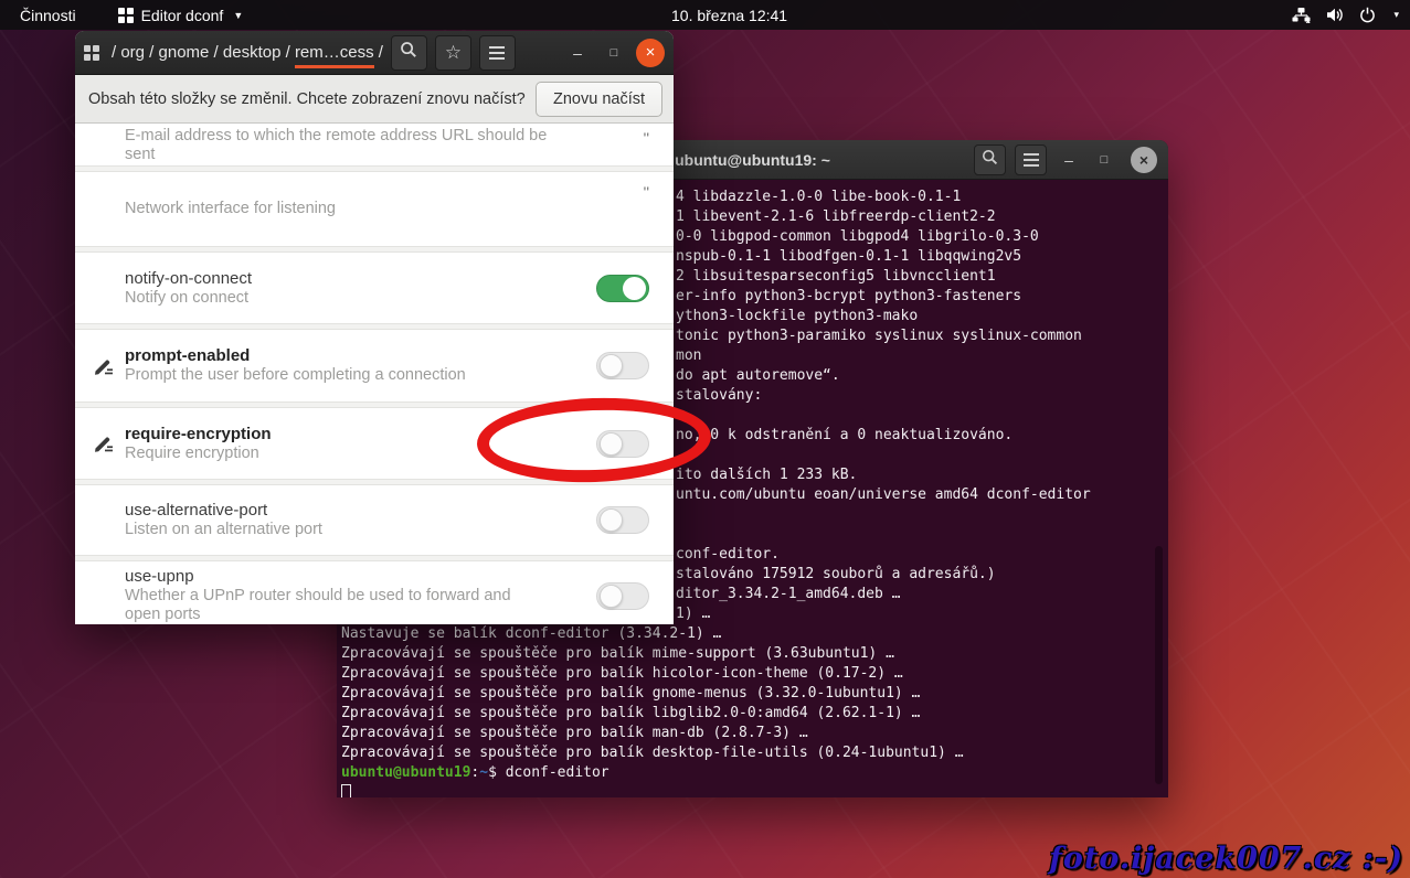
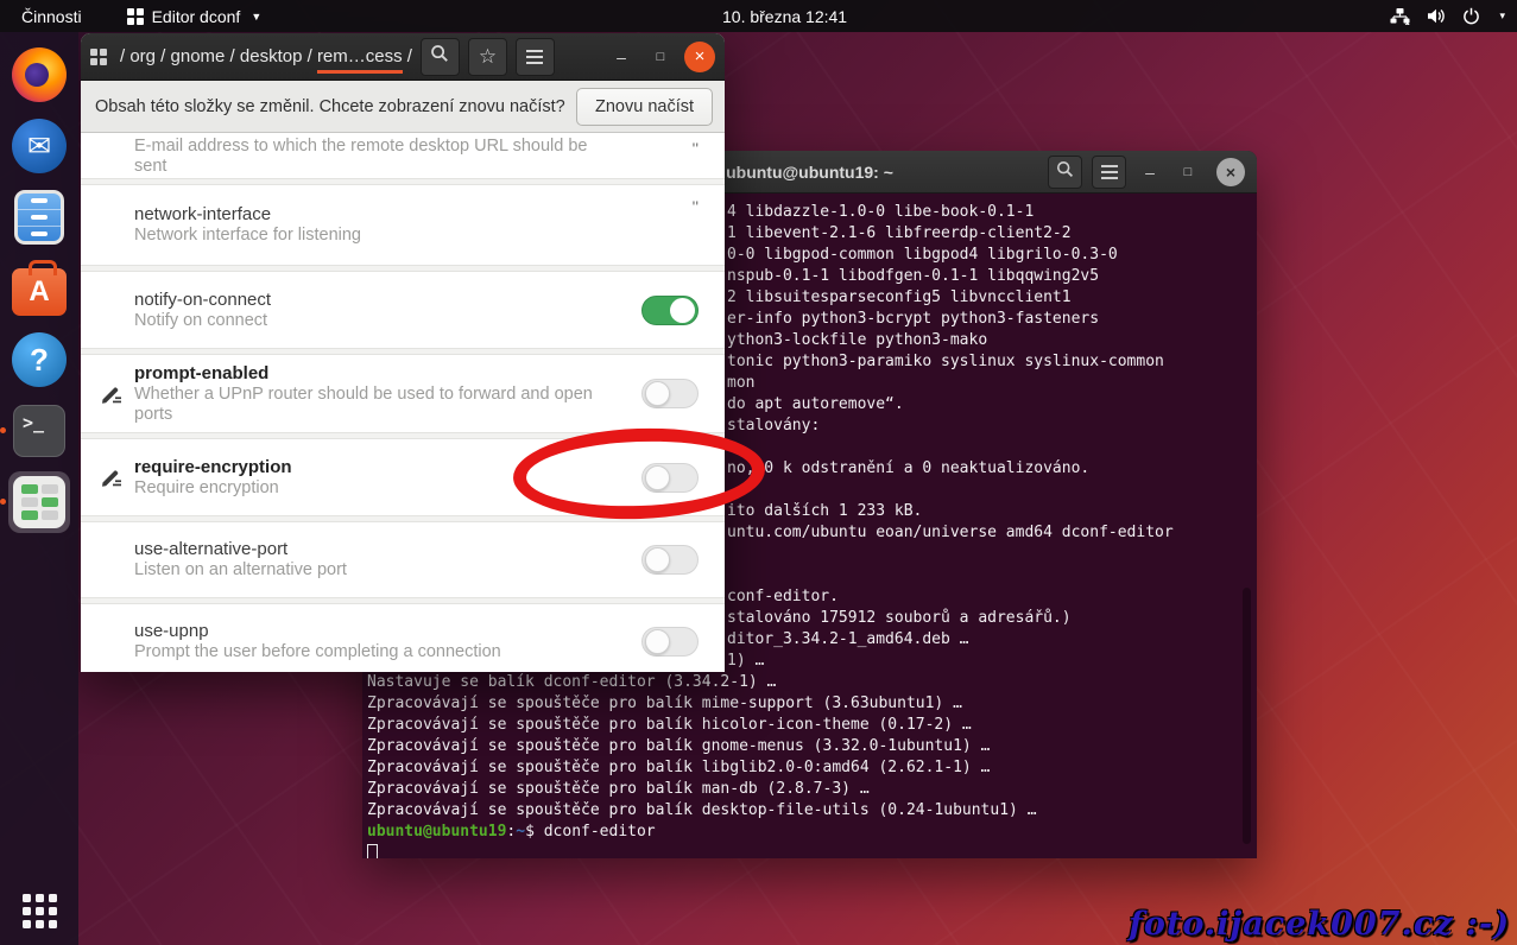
  ubuntu@ubuntu19: ~
  –
  □
  ×
  4 libdazzle-1.0-0 libe-book-0.1-1
  1 libevent-2.1-6 libfreerdp-client2-2
  0-0 libgpod-common libgpod4 libgrilo-0.3-0
  nspub-0.1-1 libodfgen-0.1-1 libqqwing2v5
  2 libsuitesparseconfig5 libvncclient1
  er-info python3-bcrypt python3-fasteners
  ython3-lockfile python3-mako
  tonic python3-paramiko syslinux syslinux-common
  mon
  do apt autoremove“.
  stalovány:
  no, 0 k odstranění a 0 neaktualizováno.
  ito dalších 1 233 kB.
  untu.com/ubuntu eoan/universe amd64 dconf-editor
  conf-editor.
  stalováno 175912 souborů a adresářů.)
  ditor_3.34.2-1_amd64.deb …
  1) …
  Nastavuje se balík dconf-editor (3.34.2-1) …
  Zpracovávají se spouštěče pro balík mime-support (3.63ubuntu1) …
  Zpracovávají se spouštěče pro balík hicolor-icon-theme (0.17-2) …
  Zpracovávají se spouštěče pro balík gnome-menus (3.32.0-1ubuntu1) …
  Zpracovávají se spouštěče pro balík libglib2.0-0:amd64 (2.62.1-1) …
  Zpracovávají se spouštěče pro balík man-db (2.8.7-3) …
  Zpracovávají se spouštěče pro balík desktop-file-utils (0.24-1ubuntu1) …
  ubuntu@ubuntu19:~$ dconf-editor
  / org / gnome / desktop / rem…cess /
  ☆
  –
  □
  ×
  Obsah této složky se změnil. Chcete zobrazení znovu načíst?
  Znovu načíst
- E-mail address to which the remote address URL should be sent
+ E-mail address to which the remote desktop URL should be sent
  ''
+ network-interface
  Network interface for listening
  ''
  notify-on-connect
  Notify on connect
  prompt-enabled
- Prompt the user before completing a connection
+ Whether a UPnP router should be used to forward and open ports
  require-encryption
  Require encryption
  use-alternative-port
  Listen on an alternative port
  use-upnp
- Whether a UPnP router should be used to forward and open ports
+ Prompt the user before completing a connection
  Činnosti
  Editor dconf
  ▼
  10. března 12:41
  ▾
+ ✉
+ A
+ ?
+ >_
  foto.ijacek007.cz :-)
